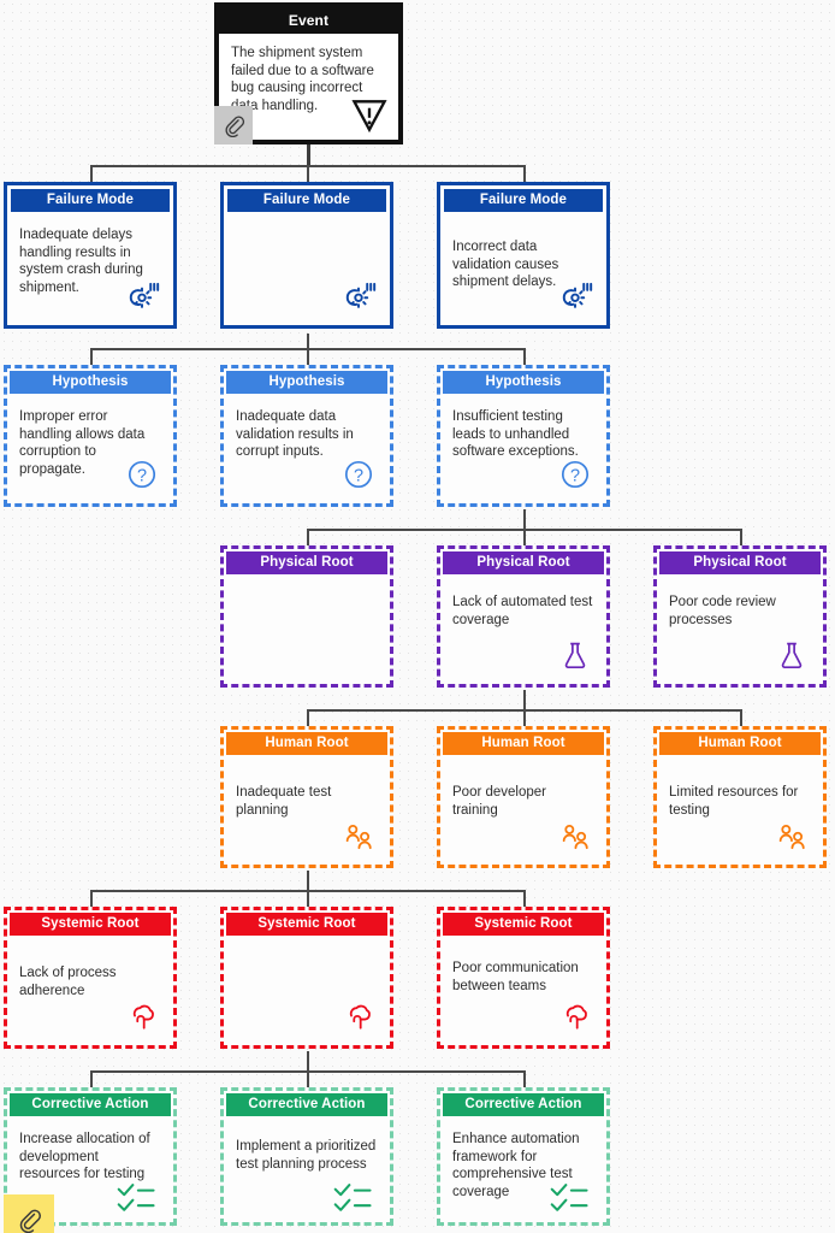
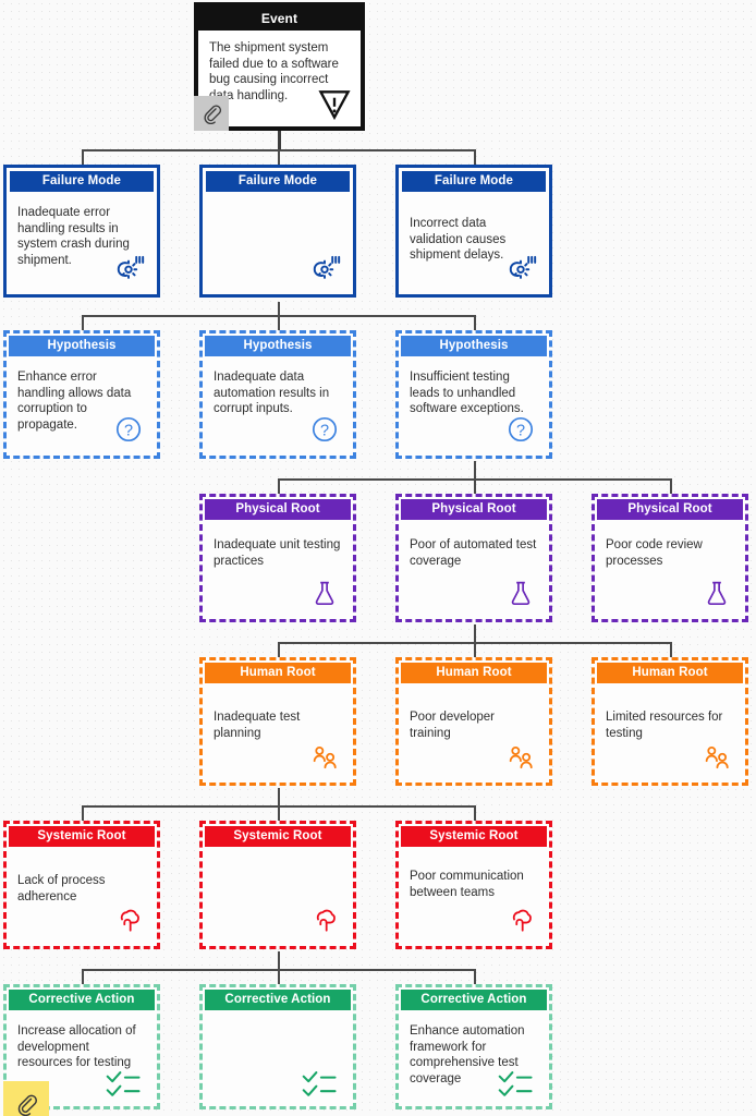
  Event
  The shipment system failed due to a software bug causing incorrect a handling.
  Failure Mode
- Inadequate delays handling results in system crash during shipment.
+ Inadequate error handling results in system crash during shipment.
  Failure Mode
  Failure Mode
  Incorrect data validation causes shipment delays.
  Hypothesis
- Improper error handling allows data corruption to propagate.
+ Enhance error handling allows data corruption to propagate.
  ?
  Hypothesis
- Inadequate data validation results in corrupt inputs.
+ Inadequate data automation results in corrupt inputs.
  ?
  Hypothesis
  Insufficient testing leads to unhandled software exceptions.
  ?
  Physical Root
+ Inadequate unit testing practices
  Physical Root
- Lack of automated test coverage
+ Poor of automated test coverage
  Physical Root
  Poor code review processes
  Human Root
  Inadequate test planning
  Human Root
  Poor developer training
  Human Root
  Limited resources for testing
  Systemic Root
  Lack of process adherence
  Systemic Root
  Systemic Root
  Poor communication between teams
  Corrective Action
  Increase allocation of development resources for testing
  Corrective Action
- Implement a prioritized test planning process
  Corrective Action
  Enhance automation framework for comprehensive test coverage
